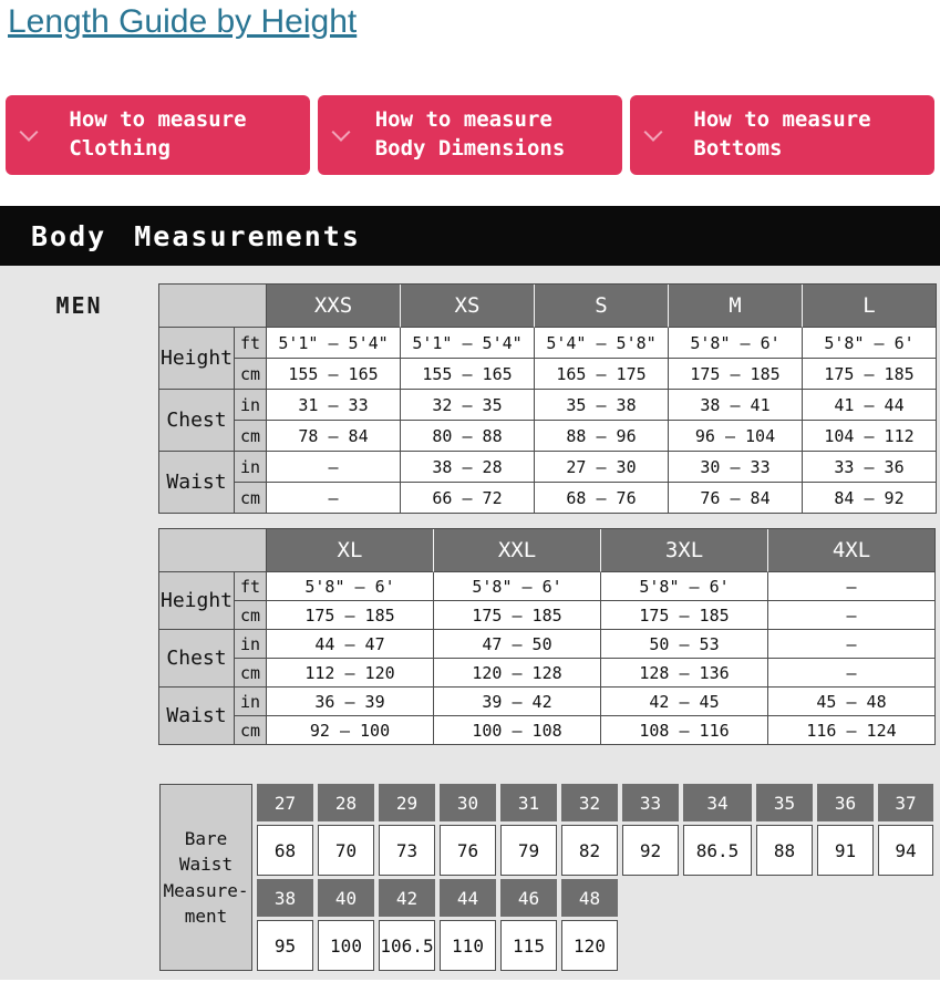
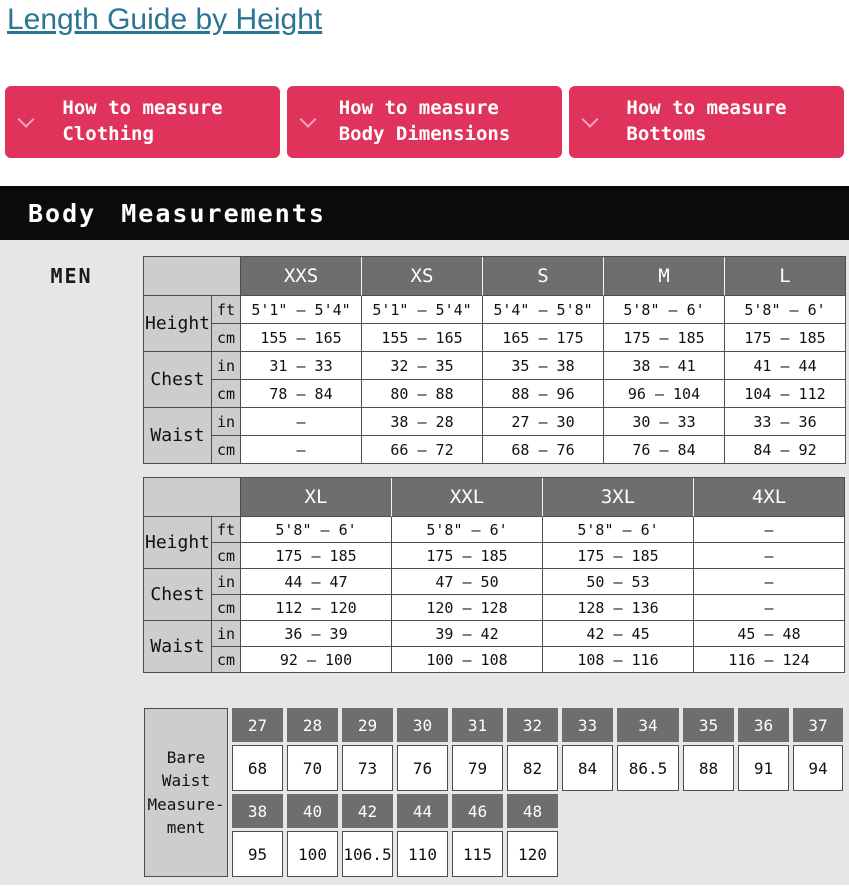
  Length Guide by Height
  How to measure
  Clothing
  How to measure
  Body Dimensions
  How to measure
  Bottoms
  Body Measurements
  MEN
  	XXS	XS	S	M	L
  Height	ft	5'1" – 5'4"	5'1" – 5'4"	5'4" – 5'8"	5'8" – 6'	5'8" – 6'
  cm	155 – 165	155 – 165	165 – 175	175 – 185	175 – 185
  Chest	in	31 – 33	32 – 35	35 – 38	38 – 41	41 – 44
  cm	78 – 84	80 – 88	88 – 96	96 – 104	104 – 112
  Waist	in	–	38 – 28	27 – 30	30 – 33	33 – 36
  cm	–	66 – 72	68 – 76	76 – 84	84 – 92
  	XL	XXL	3XL	4XL
  Height	ft	5'8" – 6'	5'8" – 6'	5'8" – 6'	–
  cm	175 – 185	175 – 185	175 – 185	–
  Chest	in	44 – 47	47 – 50	50 – 53	–
  cm	112 – 120	120 – 128	128 – 136	–
  Waist	in	36 – 39	39 – 42	42 – 45	45 – 48
  cm	92 – 100	100 – 108	108 – 116	116 – 124
  Bare WaistMeasure-ment	27	28	29	30	31	32	33	34	35	36	37
- 68	70	73	76	79	82	92	86.5	88	91	94
+ 68	70	73	76	79	82	84	86.5	88	91	94
  38	40	42	44	46	48
  95	100	106.5	110	115	120
